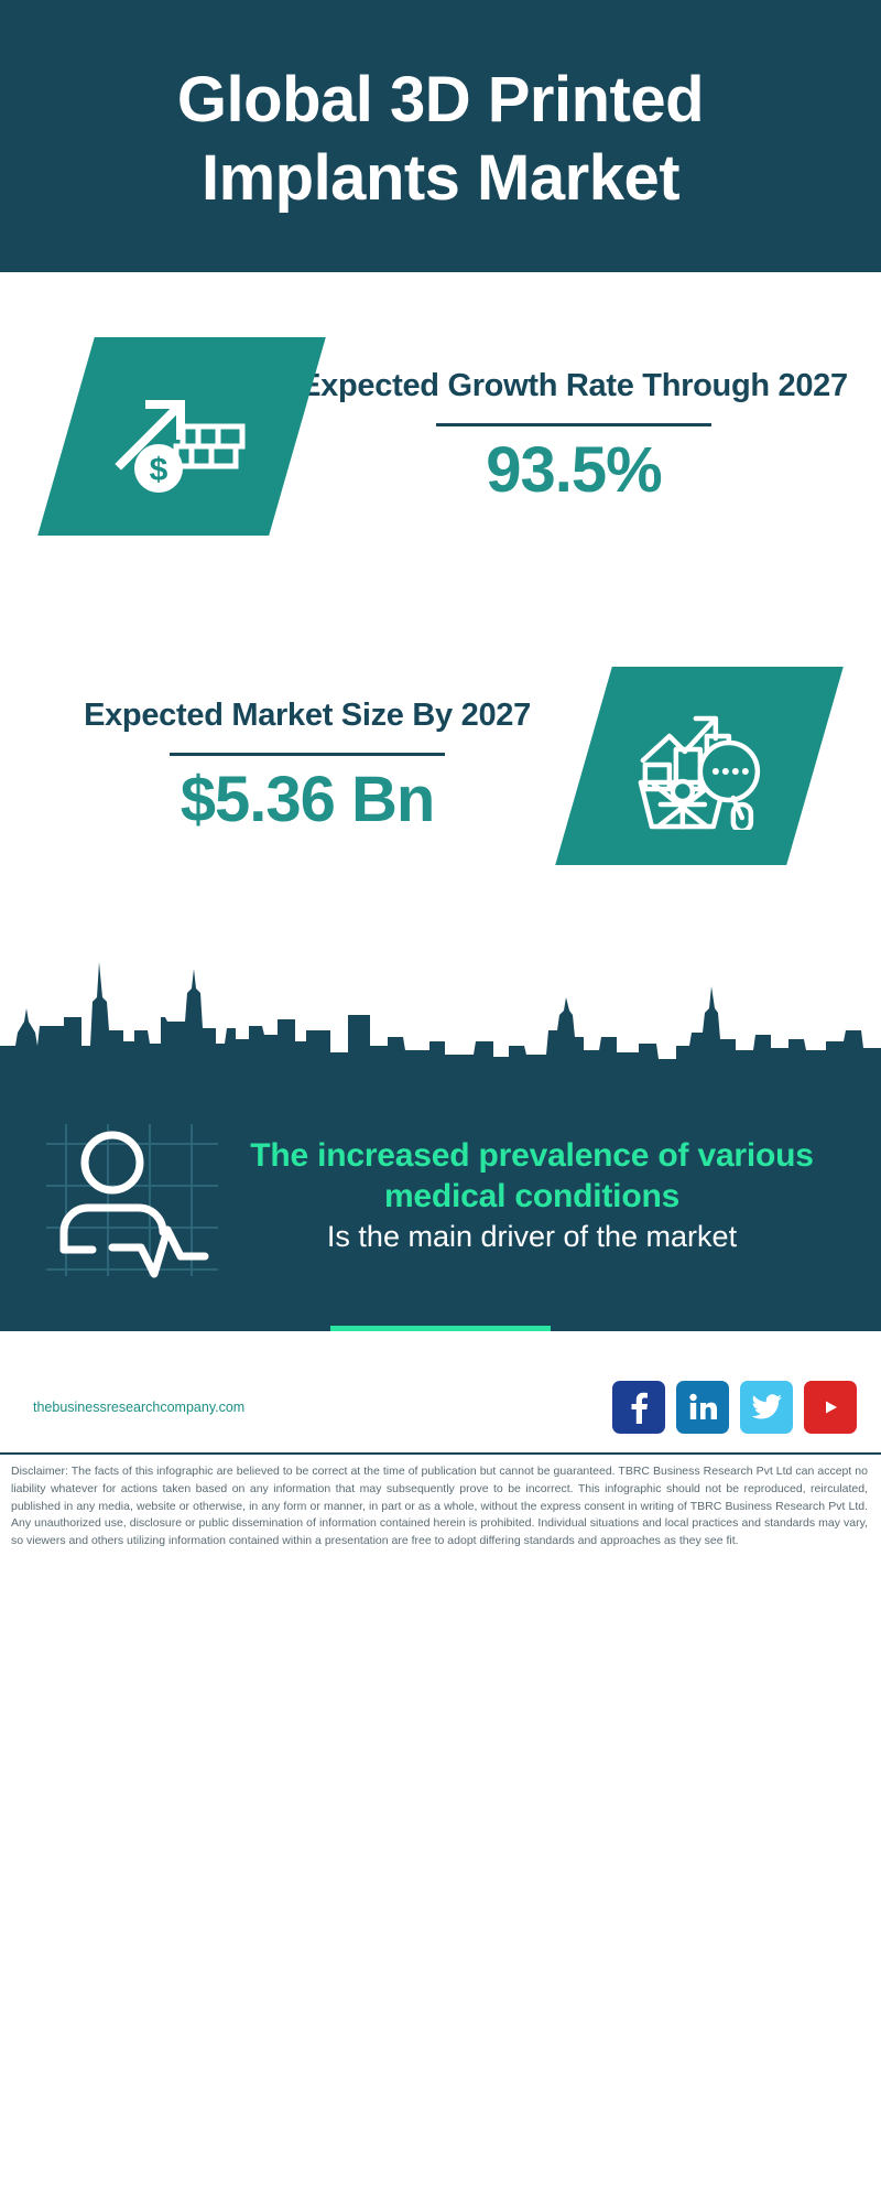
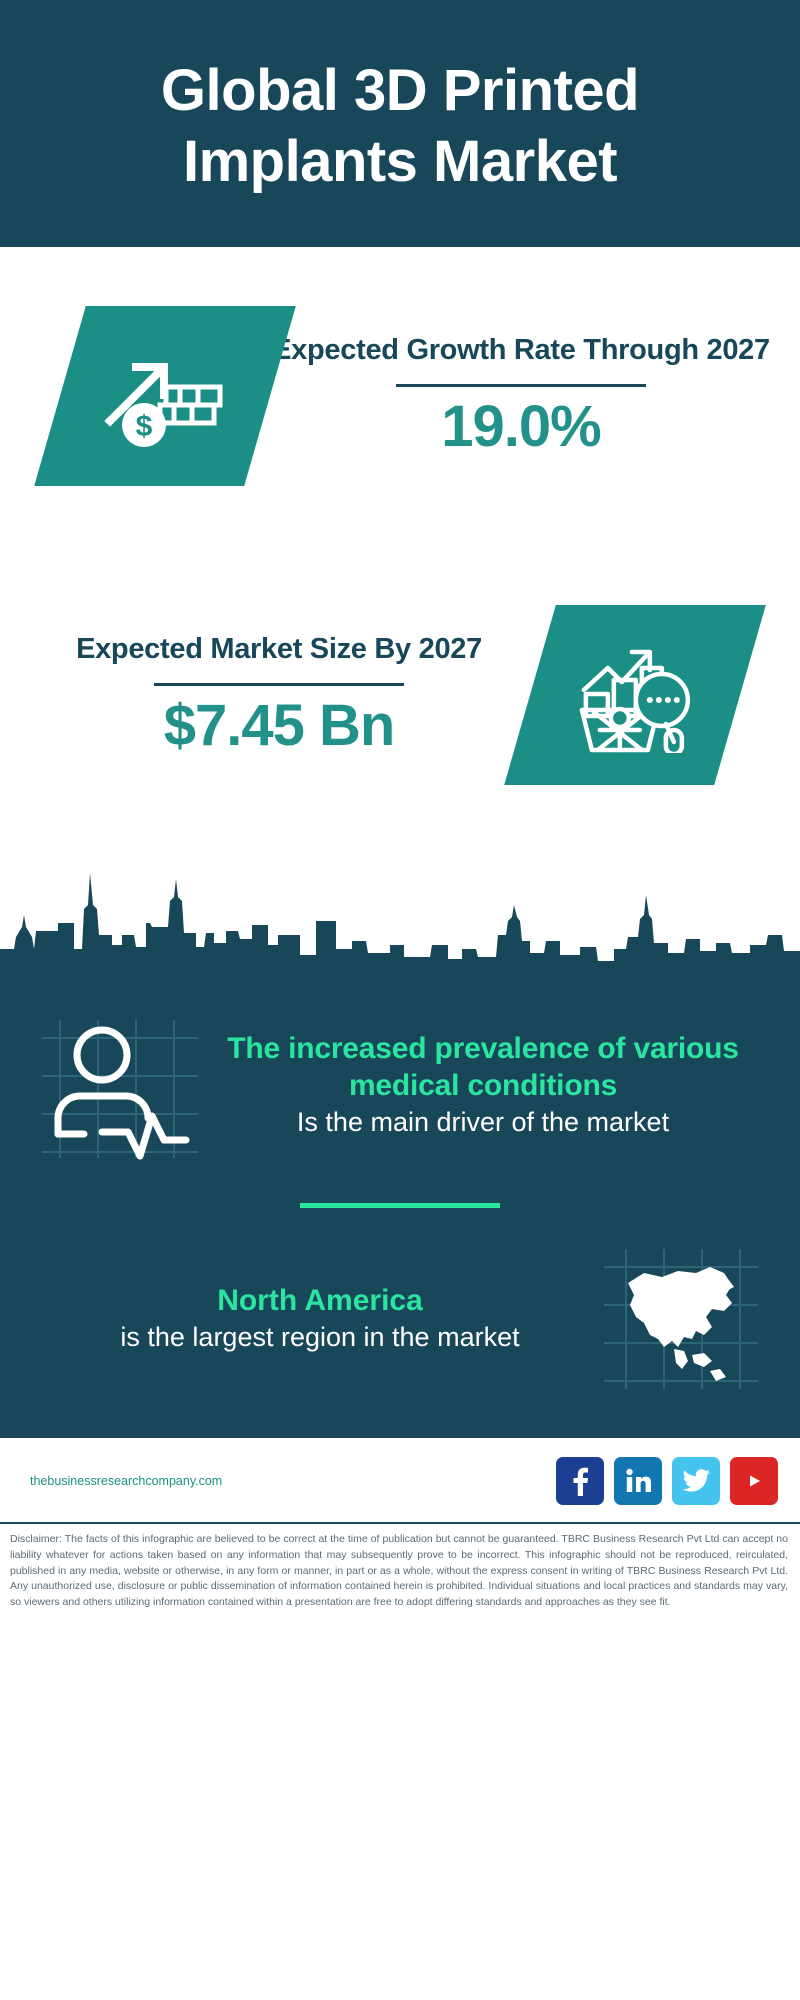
  Global 3D Printed Implants Market
  xpected Growth Rate Through 2027
- 93.5%
+ 19.0%
  Expected Market Size By 2027
- $5.36 Bn
+ $7.45 Bn
  The increased prevalence of various medical conditions
  Is the main driver of the market
+ North America
+ is the largest region in the market
  thebusinessresearchcompany.com
  Disclaimer: The facts of this infographic are believed to be correct at the time of publication but cannot be guaranteed. TBRC Business Research Pvt Ltd can accept no liability whatever for actions taken based on any information that may subsequently prove to be incorrect. This infographic should not be reproduced, reirculated, published in any media, website or otherwise, in any form or manner, in part or as a whole, without the express consent in writing of TBRC Business Research Pvt Ltd. Any unauthorized use, disclosure or public dissemination of information contained herein is prohibited. Individual situations and local practices and standards may vary, so viewers and others utilizing information contained within a presentation are free to adopt differing standards and approaches as they see fit.
